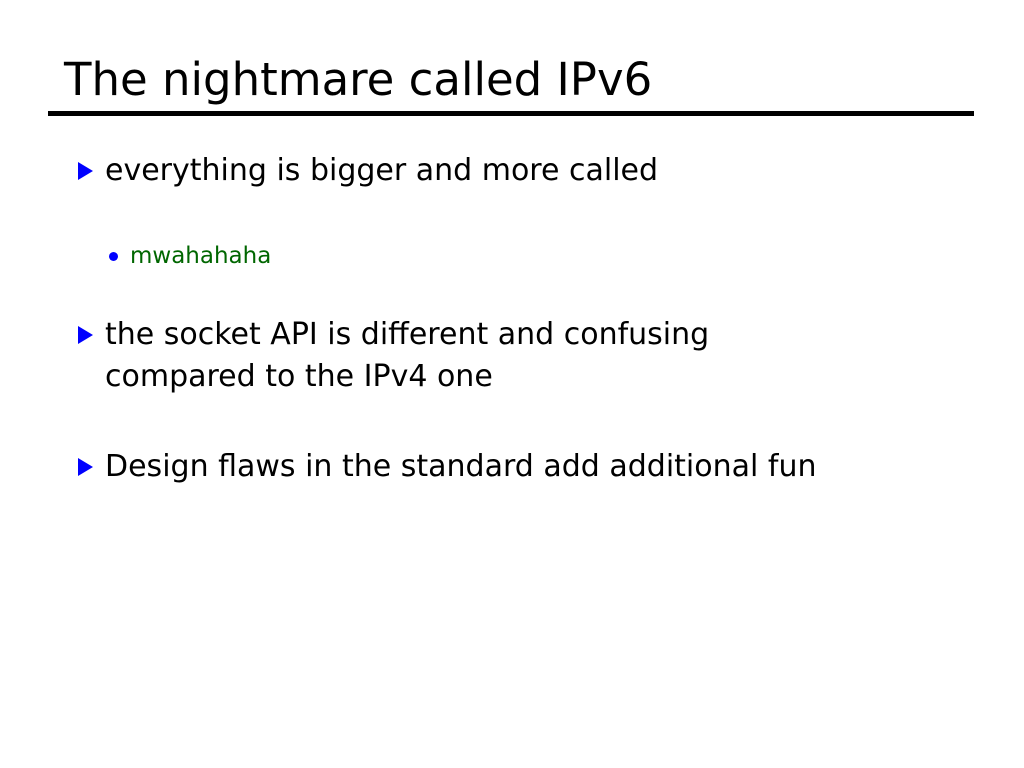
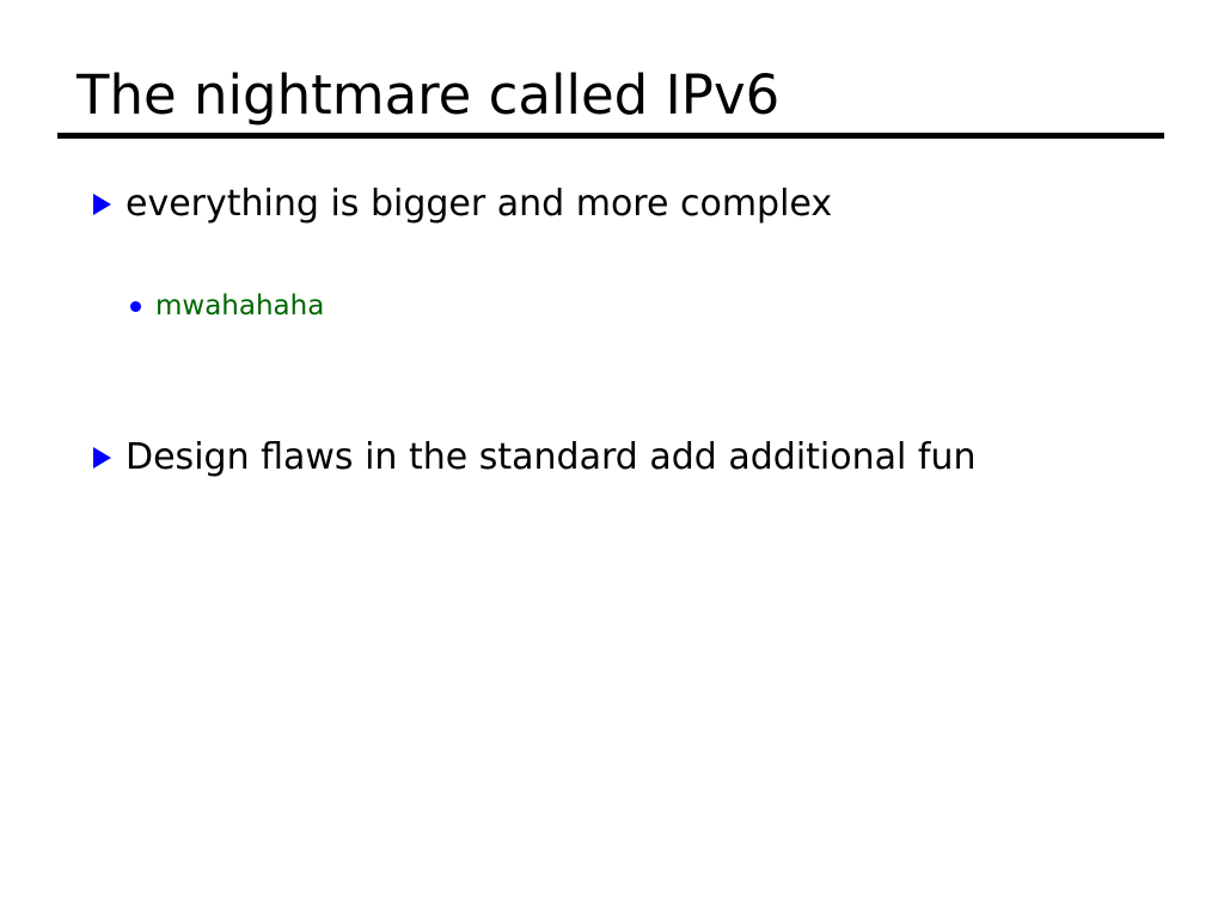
  The nightmare called IPv6
- everything is bigger and more called
+ everything is bigger and more complex
  mwahahaha
- the socket API is different and confusing
- compared to the IPv4 one
  Design flaws in the standard add additional fun
